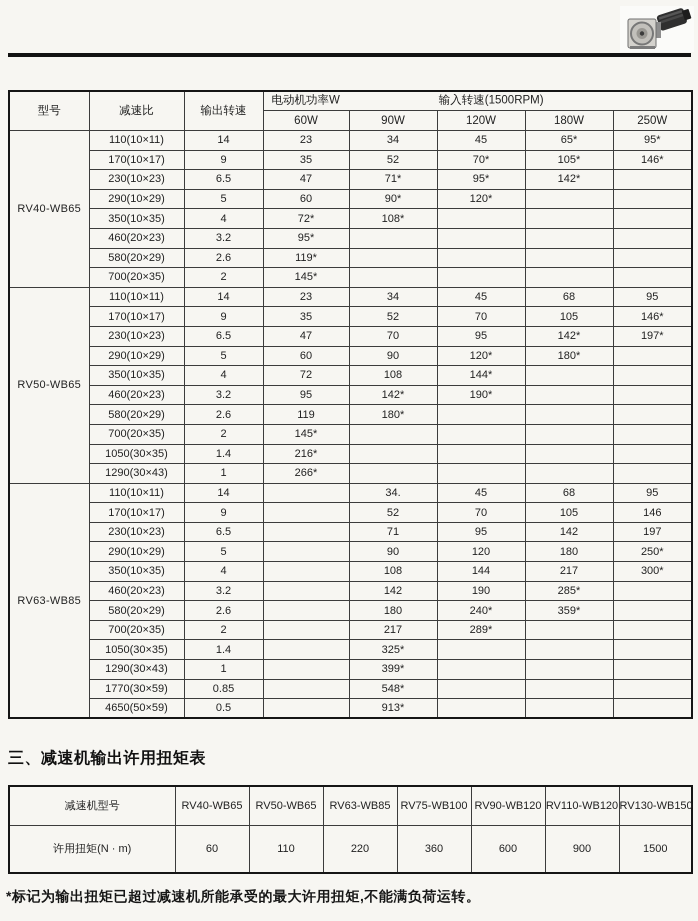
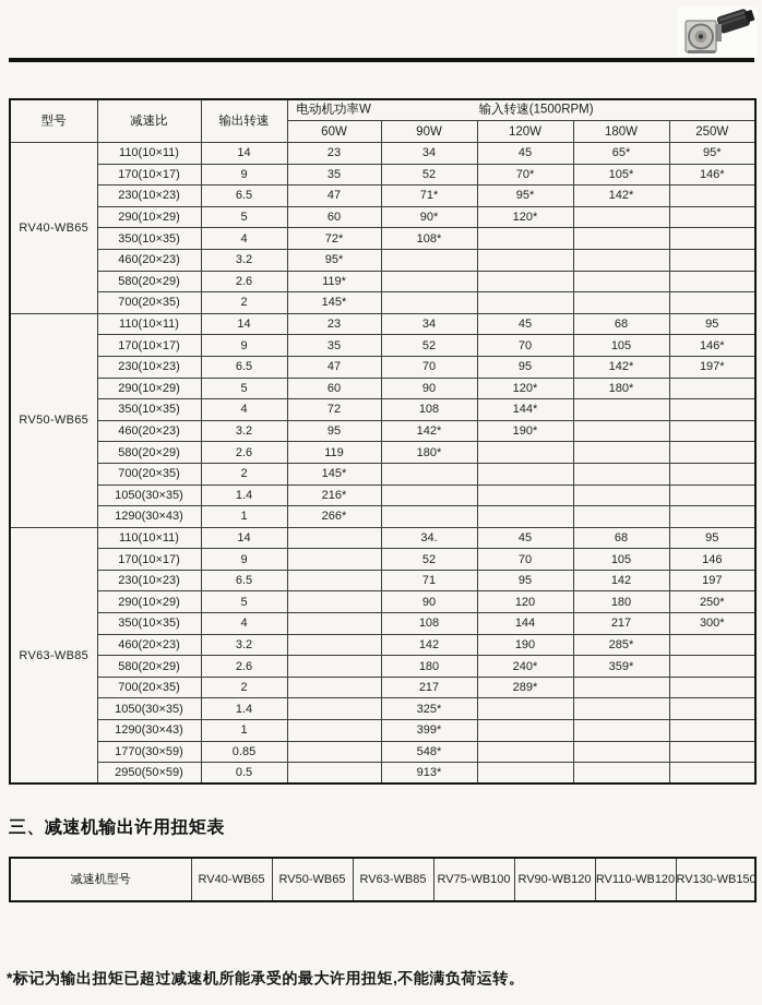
  型号	减速比	输出转速	电动机功率W 输入转速(1500RPM)
  60W	90W	120W	180W	250W
  RV40-WB65	110(10×11)	14	23	34	45	65*	95*
  170(10×17)	9	35	52	70*	105*	146*
  230(10×23)	6.5	47	71*	95*	142*
  290(10×29)	5	60	90*	120*
  350(10×35)	4	72*	108*
  460(20×23)	3.2	95*
  580(20×29)	2.6	119*
  700(20×35)	2	145*
  RV50-WB65	110(10×11)	14	23	34	45	68	95
  170(10×17)	9	35	52	70	105	146*
  230(10×23)	6.5	47	70	95	142*	197*
  290(10×29)	5	60	90	120*	180*
  350(10×35)	4	72	108	144*
  460(20×23)	3.2	95	142*	190*
  580(20×29)	2.6	119	180*
  700(20×35)	2	145*
  1050(30×35)	1.4	216*
  1290(30×43)	1	266*
  RV63-WB85	110(10×11)	14		34.	45	68	95
  170(10×17)	9		52	70	105	146
  230(10×23)	6.5		71	95	142	197
  290(10×29)	5		90	120	180	250*
  350(10×35)	4		108	144	217	300*
  460(20×23)	3.2		142	190	285*
  580(20×29)	2.6		180	240*	359*
  700(20×35)	2		217	289*
  1050(30×35)	1.4		325*
  1290(30×43)	1		399*
  1770(30×59)	0.85		548*
- 4650(50×59)	0.5		913*
+ 2950(50×59)	0.5		913*
  三、减速机输出许用扭矩表
  减速机型号	RV40-WB65	RV50-WB65	RV63-WB85	RV75-WB100	RV90-WB120	RV110-WB120	RV130-WB150
- 许用扭矩(N · m)	60	110	220	360	600	900	1500
  *标记为输出扭矩已超过减速机所能承受的最大许用扭矩,不能满负荷运转。
